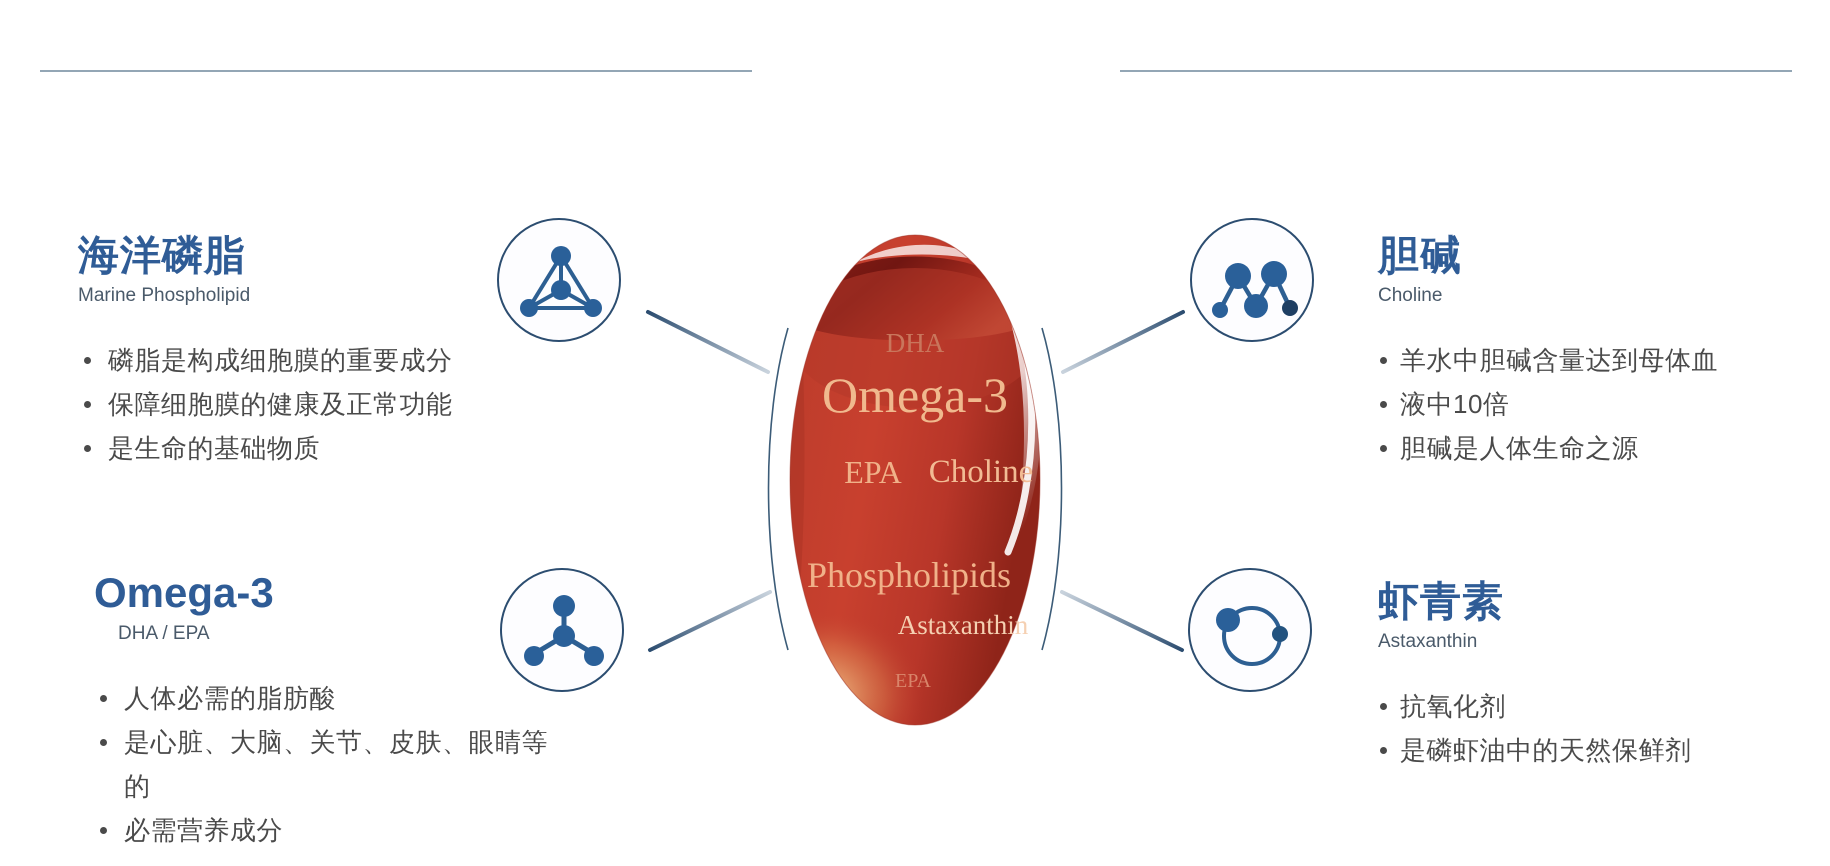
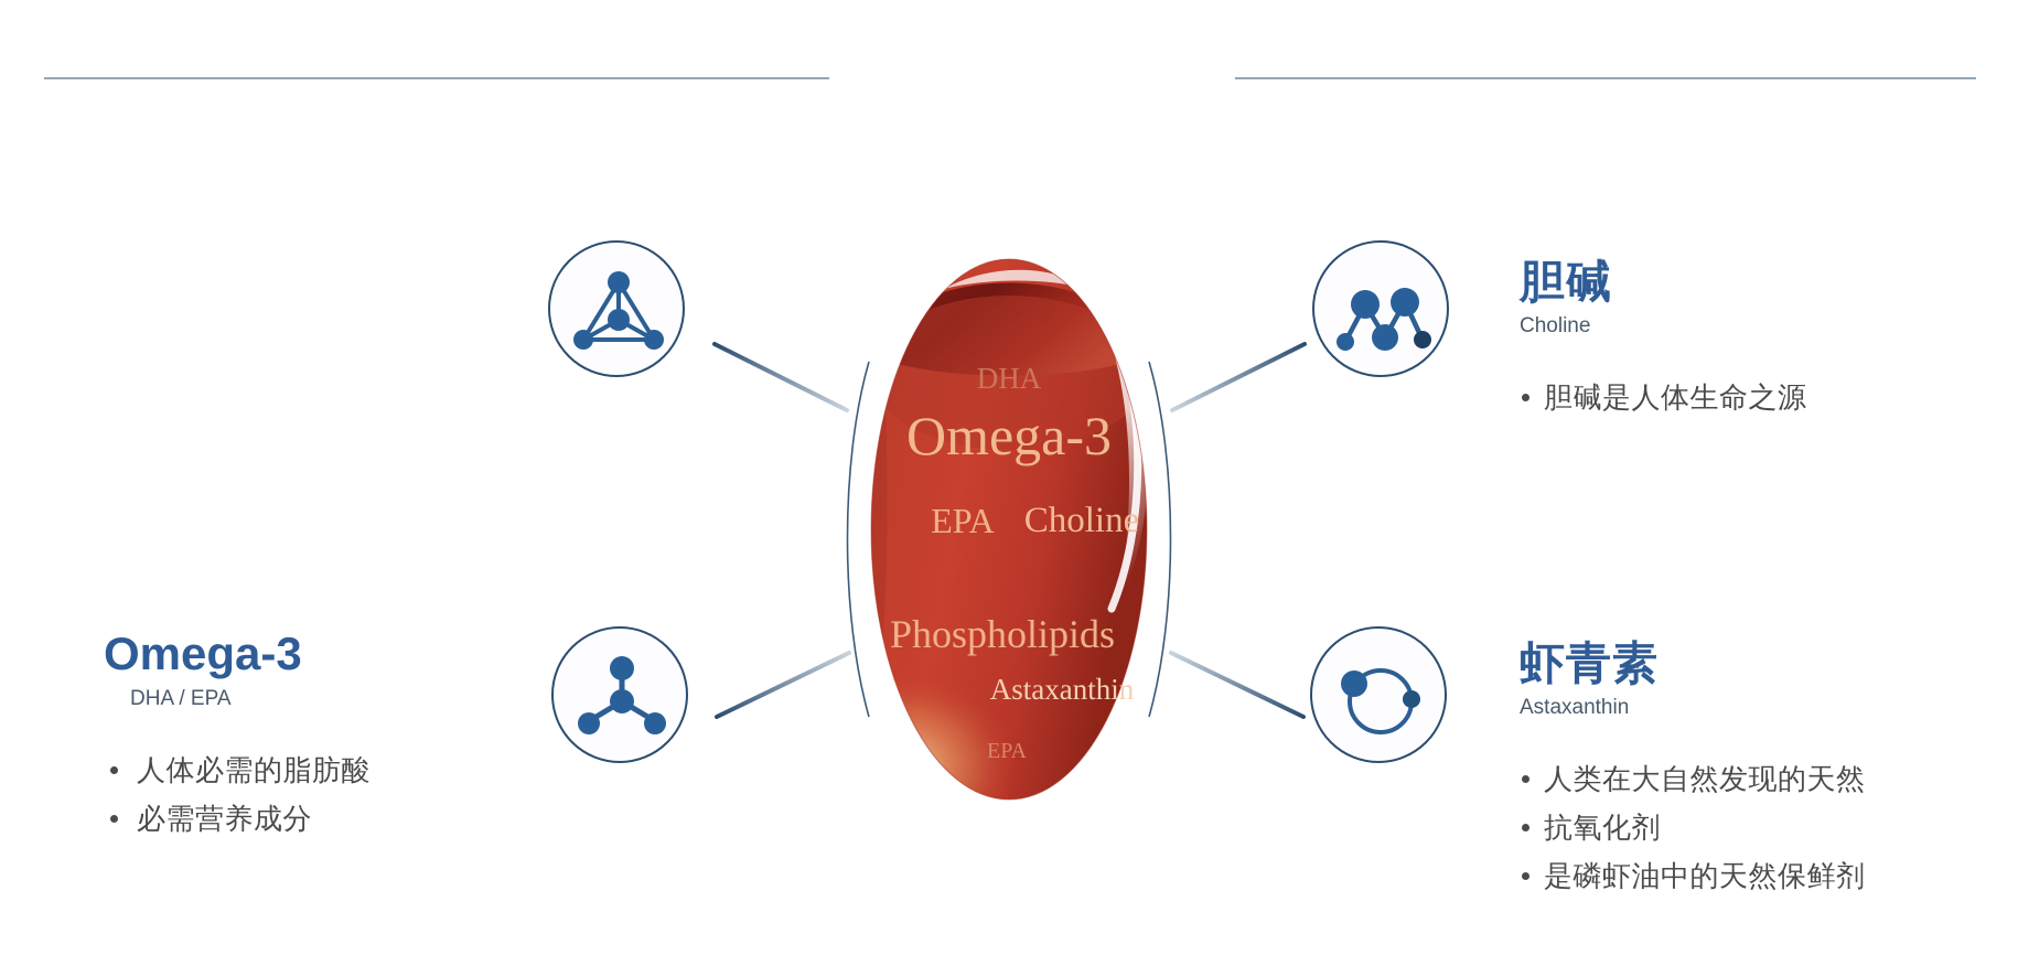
  DHA
  Omega-3
  EPA
  Choline
  Phospholipids
  Astaxanthin
  EPA
- 海洋磷脂
- Marine Phospholipid
- 磷脂是构成细胞膜的重要成分
- 保障细胞膜的健康及正常功能
- 是生命的基础物质
  Omega-3
  DHA / EPA
  人体必需的脂肪酸
- 是心脏、大脑、关节、皮肤、眼睛等的
  必需营养成分
  胆碱
  Choline
- 羊水中胆碱含量达到母体血
- 液中10倍
  胆碱是人体生命之源
  虾青素
  Astaxanthin
+ 人类在大自然发现的天然
  抗氧化剂
  是磷虾油中的天然保鲜剂
